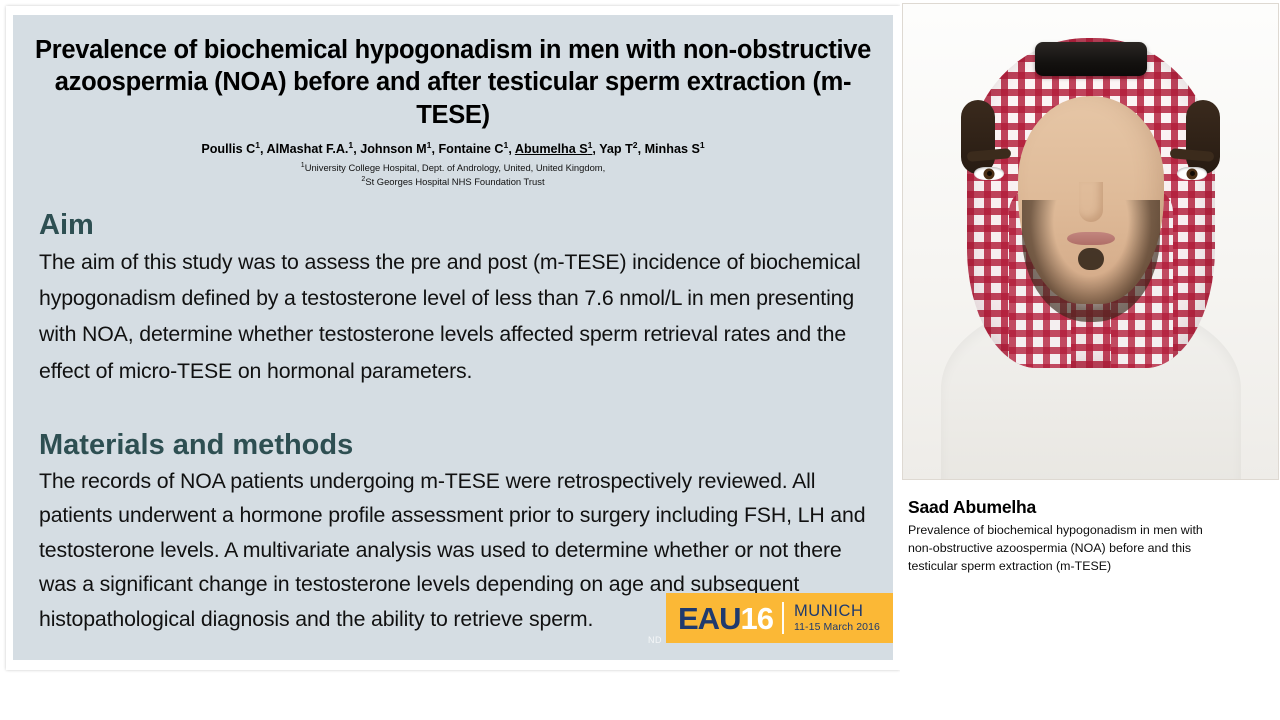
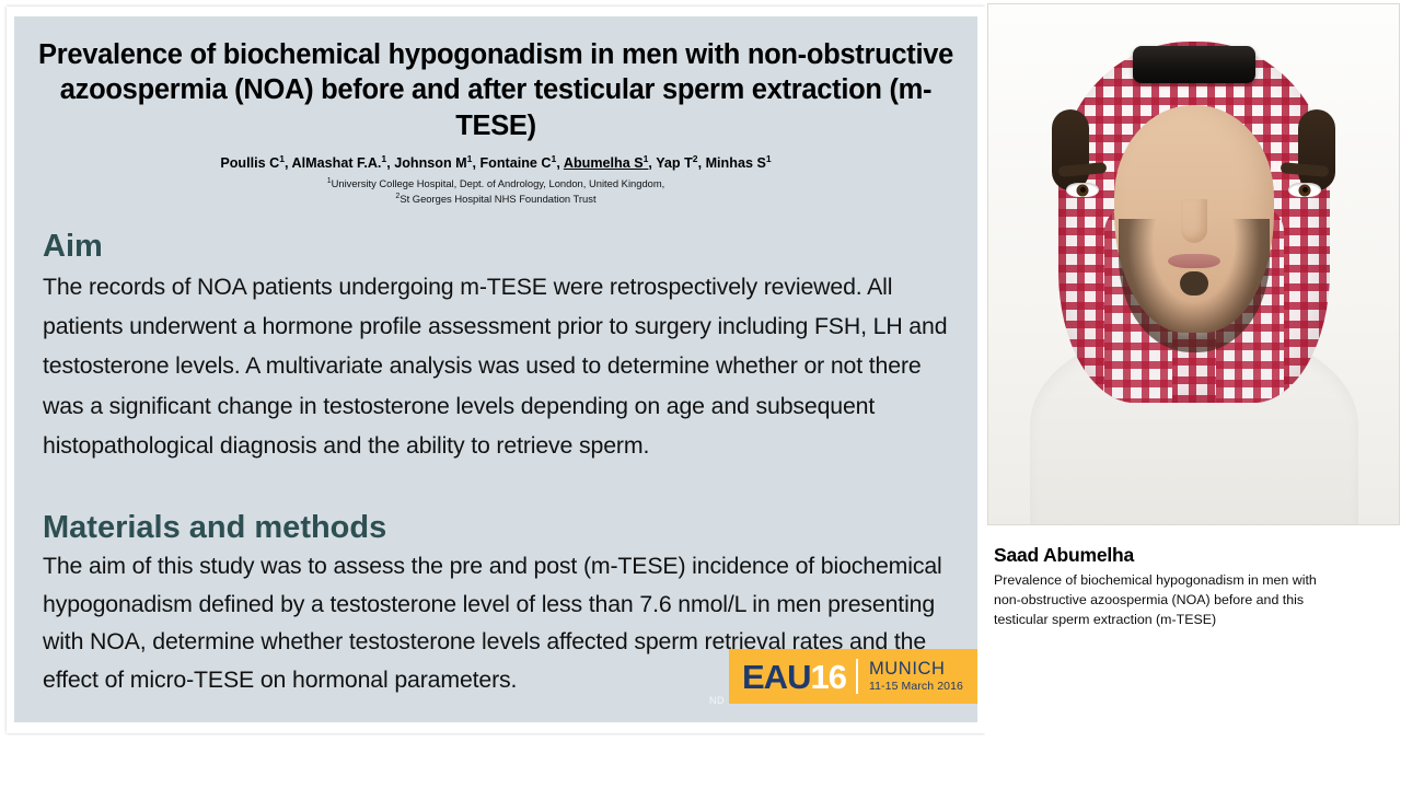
  Prevalence of biochemical hypogonadism in men with non-obstructive
  azoospermia (NOA) before and after testicular sperm extraction (m-TESE)
  Poullis C1, AlMashat F.A.1, Johnson M1, Fontaine C1, Abumelha S1, Yap T2, Minhas S1
- University College Hospital, Dept. of Andrology, United, United Kingdom,
+ University College Hospital, Dept. of Andrology, London, United Kingdom,
  St Georges Hospital NHS Foundation Trust
  Aim
- The aim of this study was to assess the pre and post (m-TESE) incidence of biochemical hypogonadism defined by a testosterone level of less than 7.6 nmol/L in men presenting with NOA, determine whether testosterone levels affected sperm retrieval rates and the effect of micro-TESE on hormonal parameters.
+ The records of NOA patients undergoing m-TESE were retrospectively reviewed. All patients underwent a hormone profile assessment prior to surgery including FSH, LH and testosterone levels. A multivariate analysis was used to determine whether or not there was a significant change in testosterone levels depending on age and subsequent histopathological diagnosis and the ability to retrieve sperm.
  Materials and methods
- The records of NOA patients undergoing m-TESE were retrospectively reviewed. All patients underwent a hormone profile assessment prior to surgery including FSH, LH and testosterone levels. A multivariate analysis was used to determine whether or not there was a significant change in testosterone levels depending on age and subsequent histopathological diagnosis and the ability to retrieve sperm.
+ The aim of this study was to assess the pre and post (m-TESE) incidence of biochemical hypogonadism defined by a testosterone level of less than 7.6 nmol/L in men presenting with NOA, determine whether testosterone levels affected sperm retrieval rates and the effect of micro-TESE on hormonal parameters.
  ND
  EAU
  16
  MUNICH
  11-15 March 2016
  Saad Abumelha
  Prevalence of biochemical hypogonadism in men with
  non-obstructive azoospermia (NOA) before and this
  testicular sperm extraction (m-TESE)
